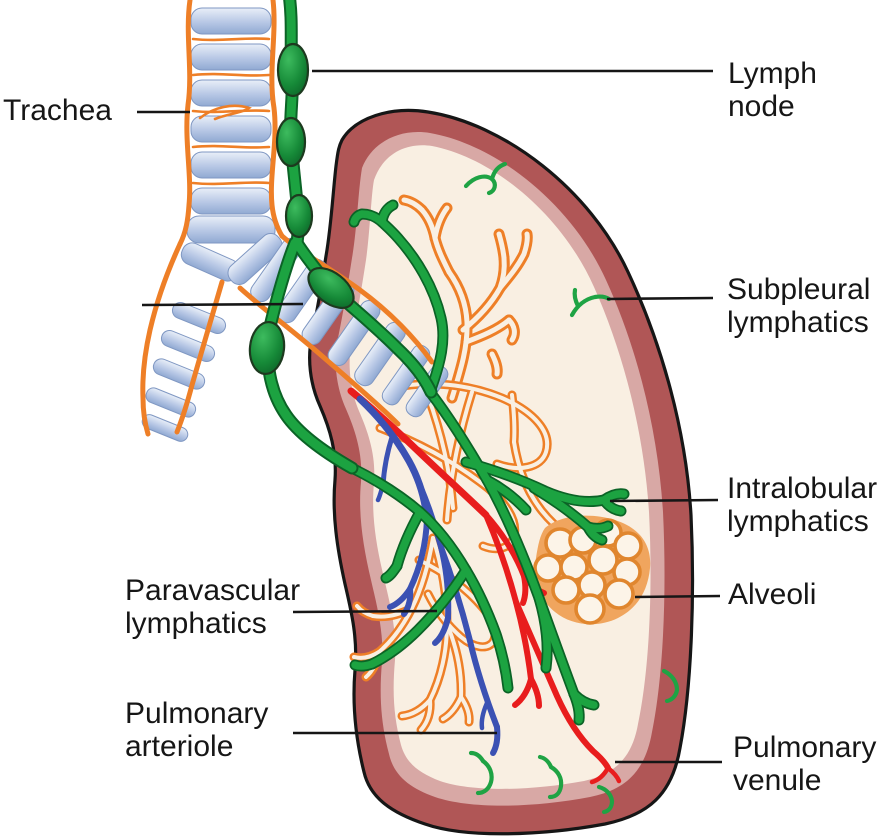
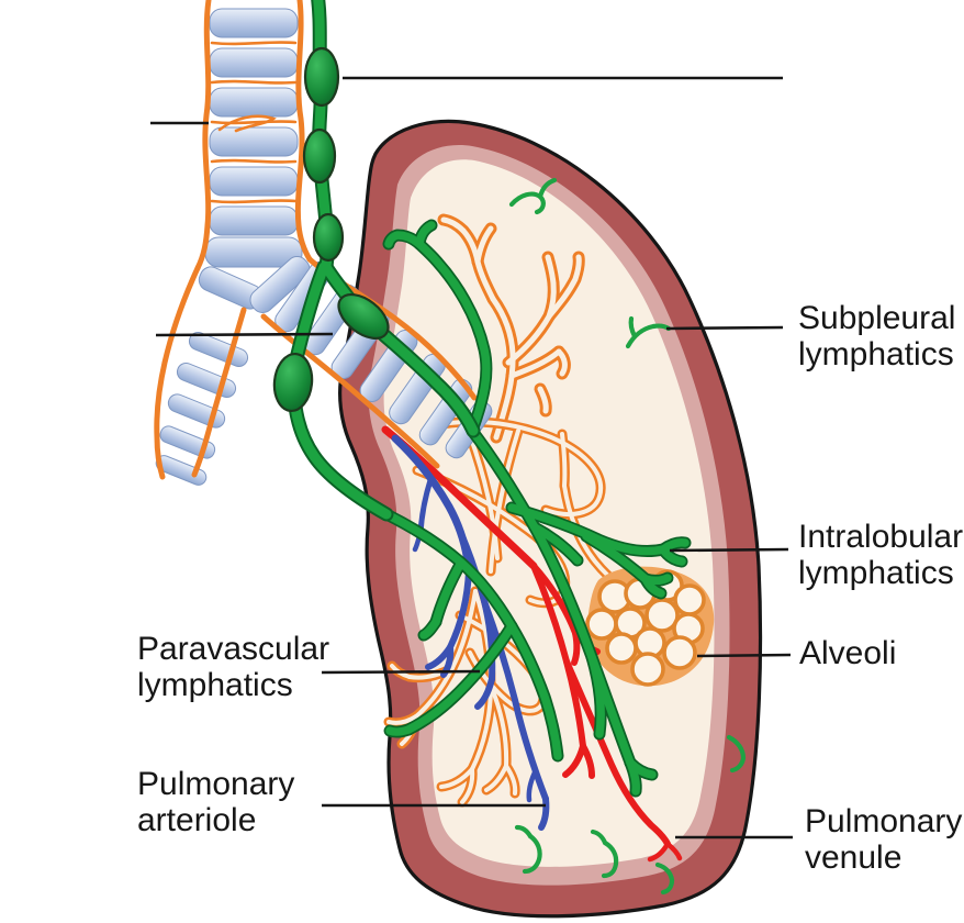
- Trachea
- Lymph node
  Subpleural
  lymphatics
  Intralobular
  lymphatics
  Alveoli
  Paravascular
  lymphatics
  Pulmonary
  arteriole
  Pulmonary
  venule
